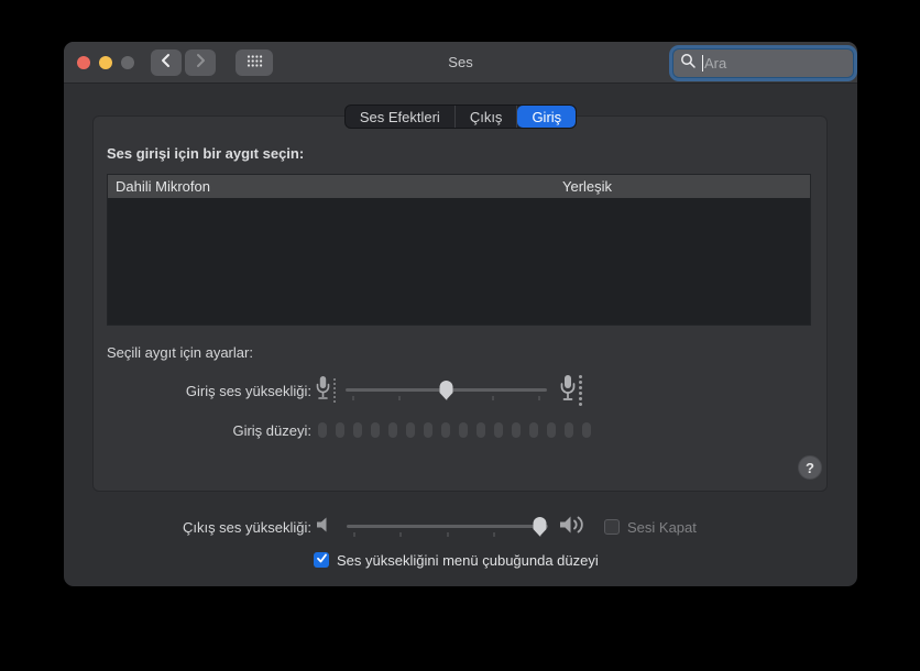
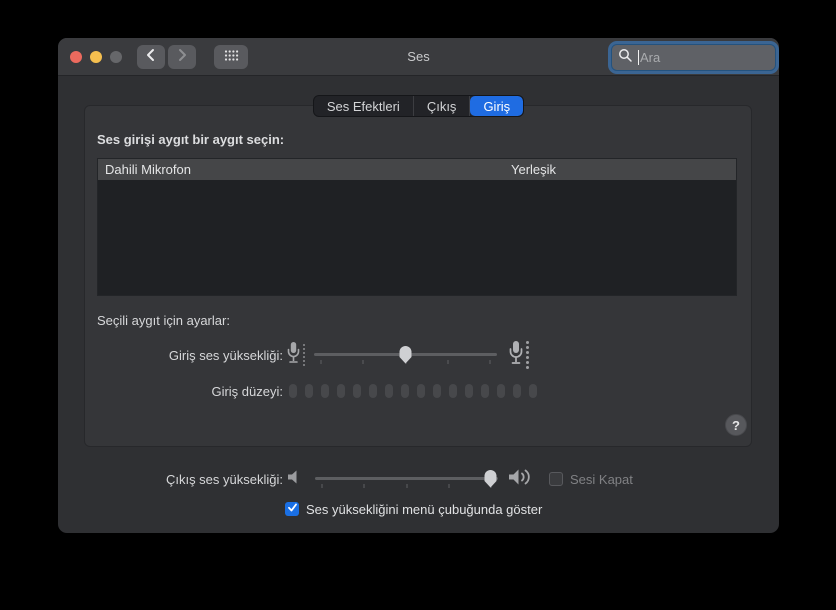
  Ses
  Ara
  Ses Efektleri
  Çıkış
  Giriş
- Ses girişi için bir aygıt seçin:
+ Ses girişi aygıt bir aygıt seçin:
  Dahili Mikrofon
  Yerleşik
  Seçili aygıt için ayarlar:
  Giriş ses yüksekliği:
  Giriş düzeyi:
  ?
  Çıkış ses yüksekliği:
  Sesi Kapat
- Ses yüksekliğini menü çubuğunda düzeyi
+ Ses yüksekliğini menü çubuğunda göster
